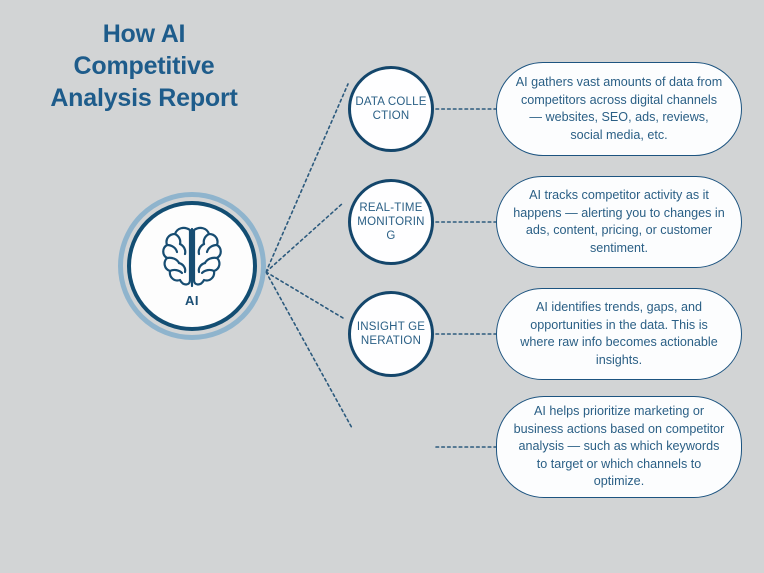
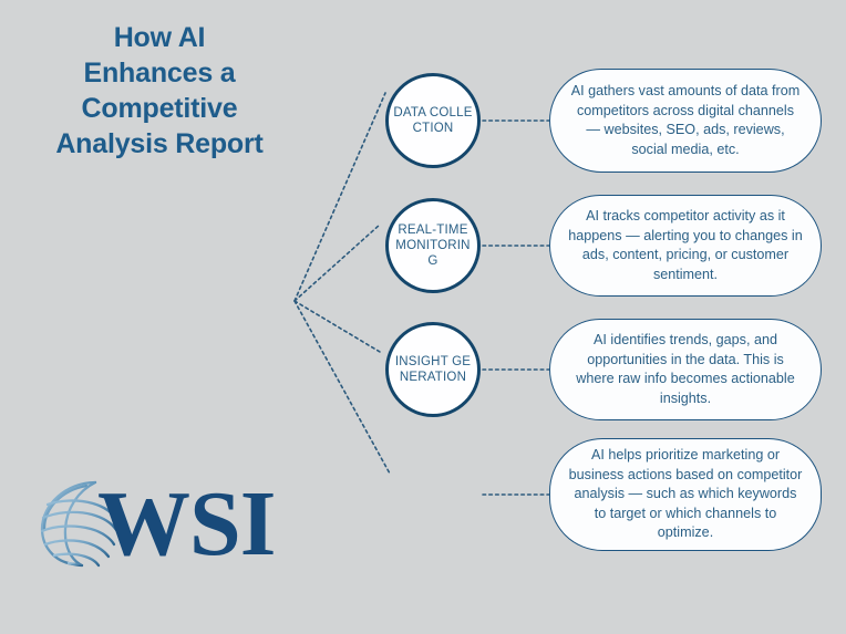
  How AI
+ Enhances a
  Competitive
  Analysis Report
- AI
  DATA COLLECTION
  AI gathers vast amounts of data from competitors across digital channels — websites, SEO, ads, reviews, social media, etc.
  REAL-TIME MONITORING
  AI tracks competitor activity as it happens — alerting you to changes in ads, content, pricing, or customer sentiment.
  INSIGHT GENERATION
  AI identifies trends, gaps, and opportunities in the data. This is where raw info becomes actionable insights.
  AI helps prioritize marketing or business actions based on competitor analysis — such as which keywords to target or which channels to optimize.
+ WSI
